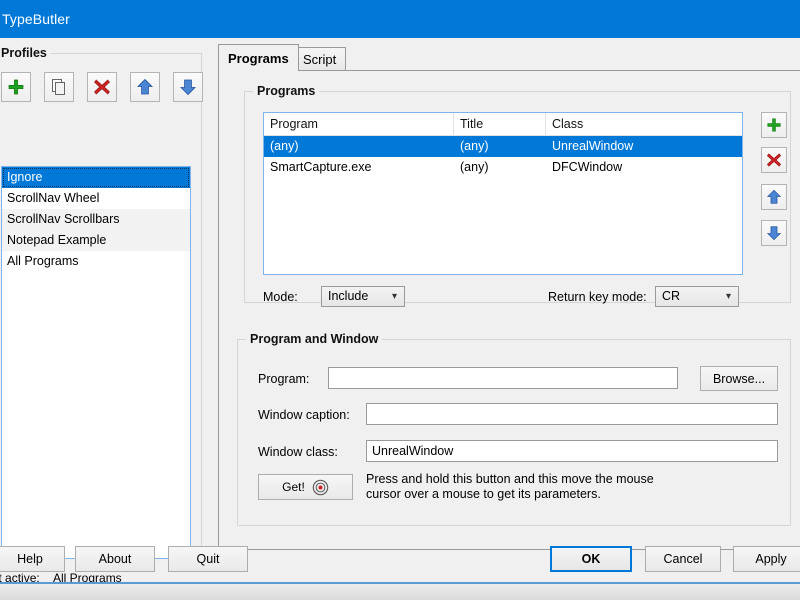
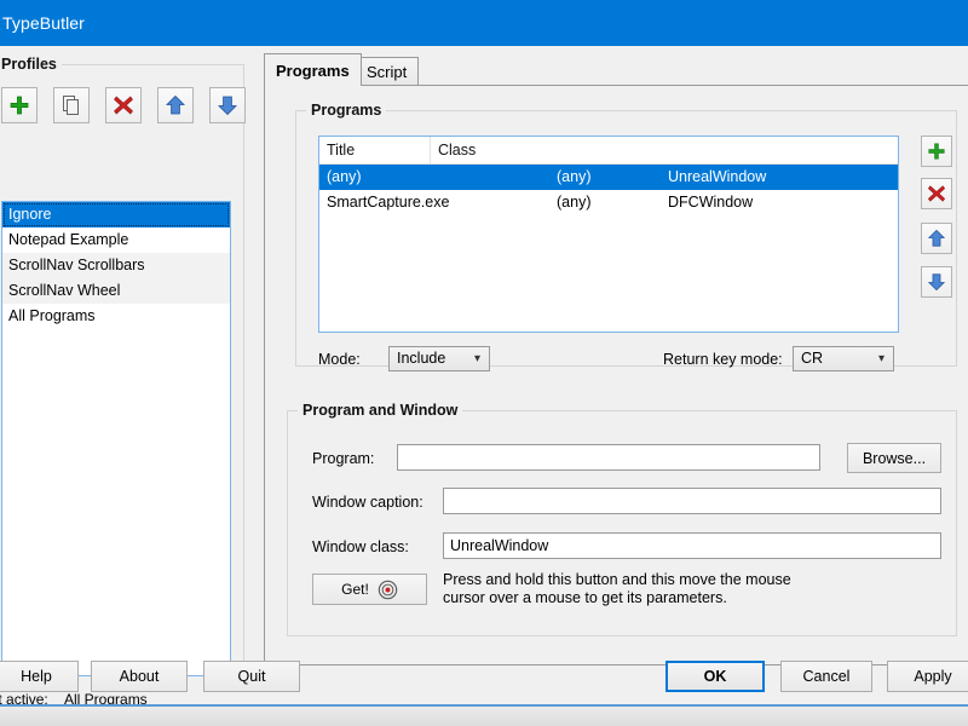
  TypeButler
  Profiles
  Ignore
- ScrollNav Wheel
+ Notepad Example
  ScrollNav Scrollbars
- Notepad Example
+ ScrollNav Wheel
  All Programs
  t active:
  All Programs
  Programs
  Script
  Programs
- Program
  Title
  Class
  (any)
  (any)
  UnrealWindow
  SmartCapture.exe
  (any)
  DFCWindow
  Mode:
  Include
  ▾
  Return key mode:
  CR
  ▾
  Program and Window
  Program:
  Browse...
  Window caption:
  Window class:
  UnrealWindow
  Get!
  Press and hold this button and this move the mouse
  cursor over a mouse to get its parameters.
  Help
  About
  Quit
  OK
  Cancel
  Apply
